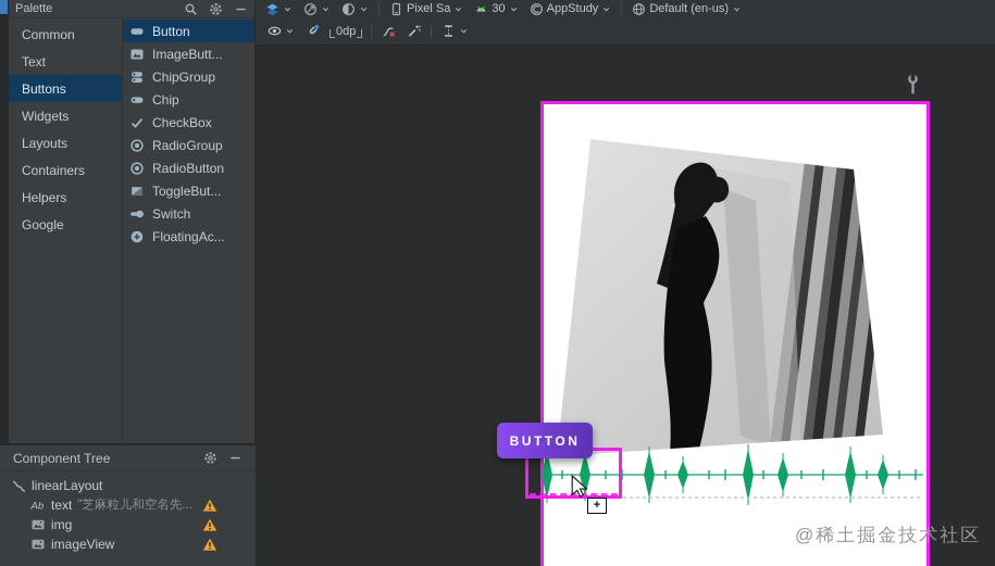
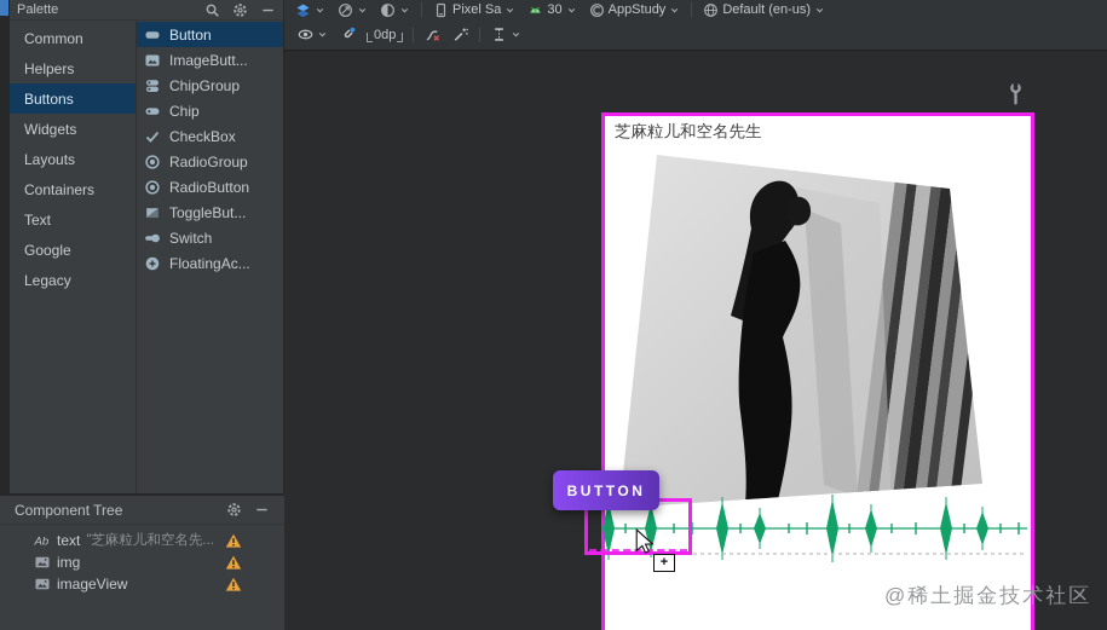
  Palette
  Common
- Text
+ Helpers
  Buttons
  Widgets
  Layouts
  Containers
- Helpers
+ Text
  Google
+ Legacy
  Button
  ImageButt...
  ChipGroup
  Chip
  CheckBox
  RadioGroup
  RadioButton
  ToggleBut...
  Switch
  FloatingAc...
  Pixel Sa
  30
  AppStudy
  Default (en-us)
  0dp
  Component Tree
- linearLayout
  Ab
  text
  "芝麻粒儿和空名先...
  img
  imageView
+ 芝麻粒儿和空名先生
  @稀土掘金技术社区
  BUTTON
  +
